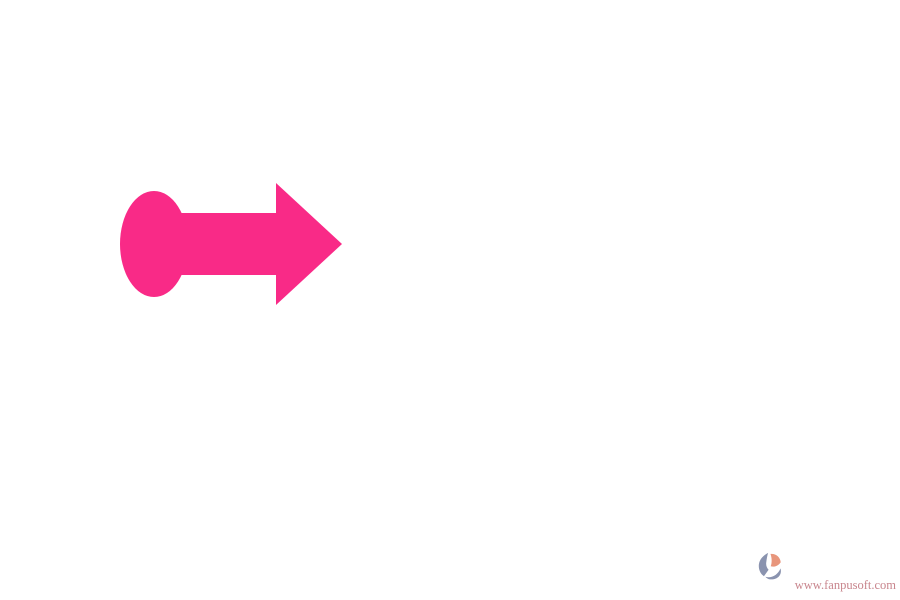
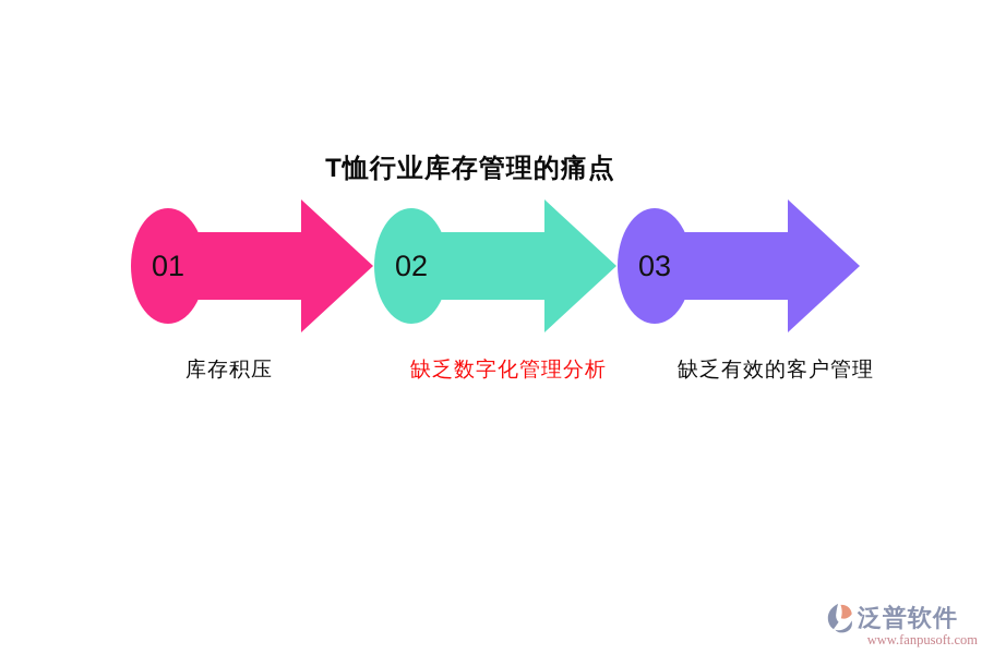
+ T恤行业库存管理的痛点
+ 01
+ 02
+ 03
+ 库存积压
+ 缺乏数字化管理分析
+ 缺乏有效的客户管理
+ 泛普软件
  www.fanpusoft.com
